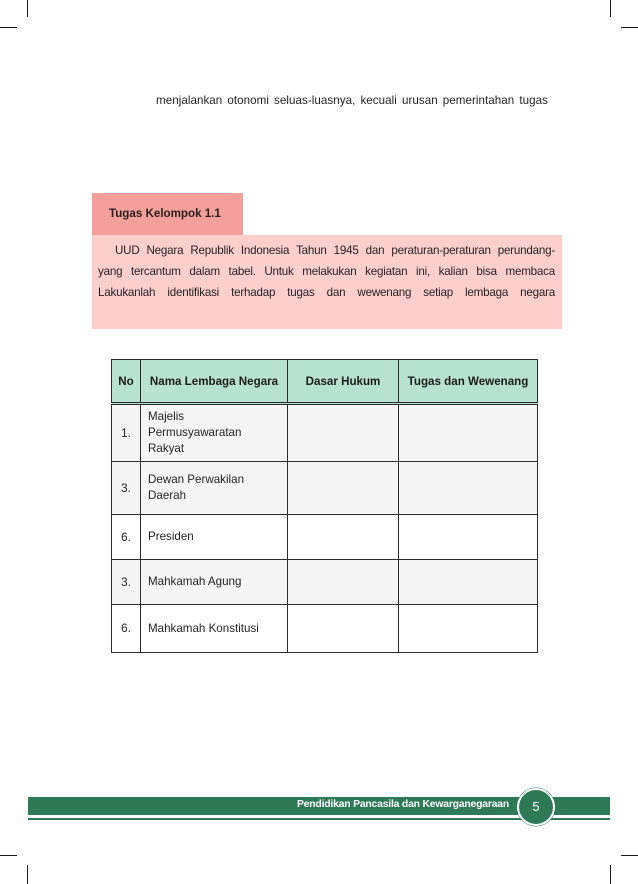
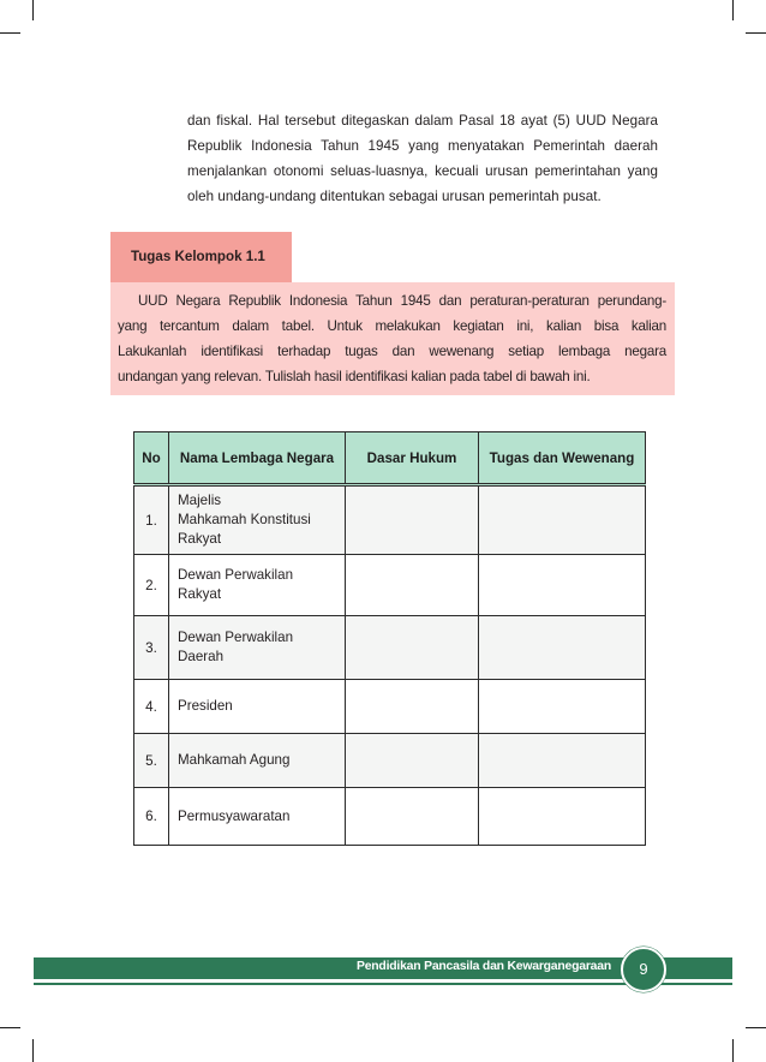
+ dan fiskal. Hal tersebut ditegaskan dalam Pasal 18 ayat (5) UUD Negara
+ Republik Indonesia Tahun 1945 yang menyatakan Pemerintah daerah
- menjalankan otonomi seluas-luasnya, kecuali urusan pemerintahan tugas
+ menjalankan otonomi seluas-luasnya, kecuali urusan pemerintahan yang
+ oleh undang-undang ditentukan sebagai urusan pemerintah pusat.
  Tugas Kelompok 1.1
  UUD Negara Republik Indonesia Tahun 1945 dan peraturan-peraturan perundang-
- yang tercantum dalam tabel. Untuk melakukan kegiatan ini, kalian bisa membaca
+ yang tercantum dalam tabel. Untuk melakukan kegiatan ini, kalian bisa kalian
  Lakukanlah identifikasi terhadap tugas dan wewenang setiap lembaga negara
+ undangan yang relevan. Tulislah hasil identifikasi kalian pada tabel di bawah ini.
  No	Nama Lembaga Negara	Dasar Hukum	Tugas dan Wewenang
- 1.	Majelis Permusyawaratan Rakyat
+ 1.	Majelis Mahkamah Konstitusi Rakyat
+ 2.	Dewan Perwakilan Rakyat
  3.	Dewan Perwakilan Daerah
- 6.	Presiden
+ 4.	Presiden
- 3.	Mahkamah Agung
+ 5.	Mahkamah Agung
- 6.	Mahkamah Konstitusi
+ 6.	Permusyawaratan
  Pendidikan Pancasila dan Kewarganegaraan
- 5
+ 9
